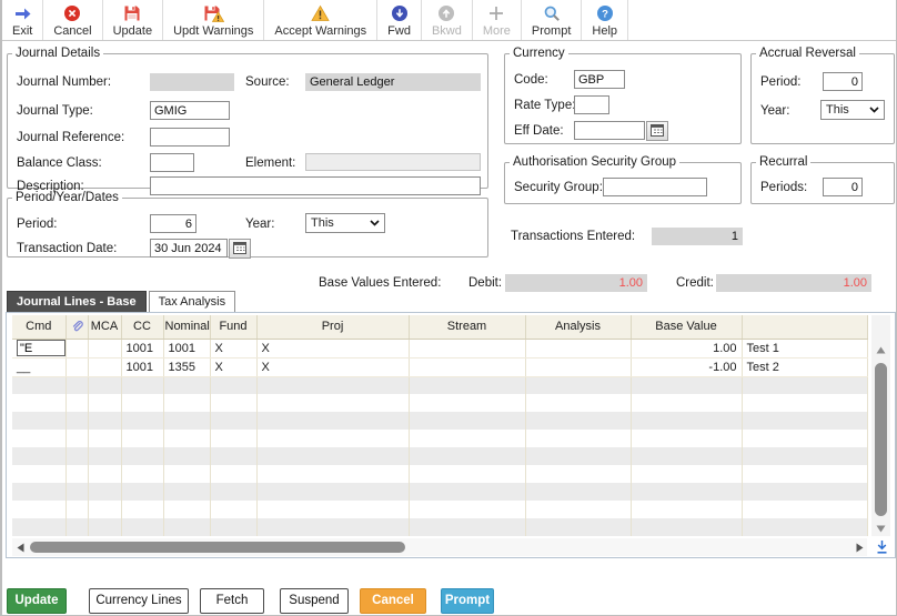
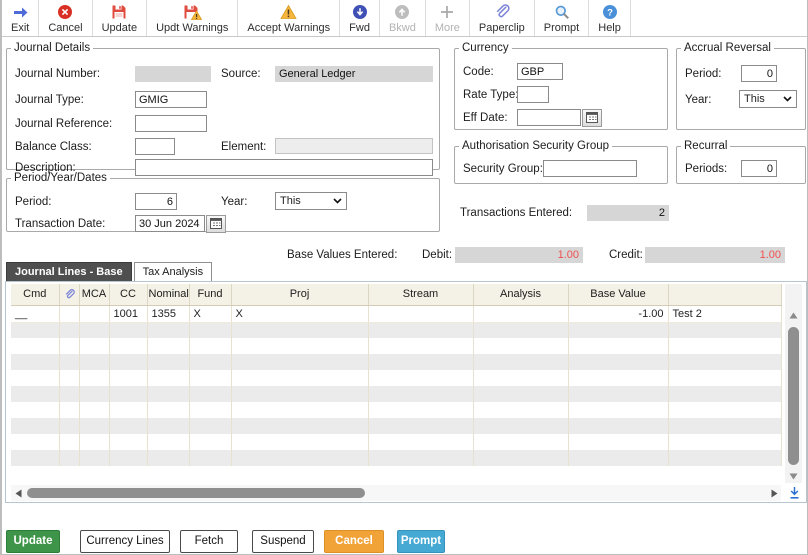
  Exit
  Cancel
  Update
  Updt Warnings
  Accept Warnings
  Fwd
  Bkwd
  More
+ Paperclip
  Prompt
  ?
  Help
  Journal Details
  Journal Number:
  Source:
  General Ledger
  Journal Type:
  GMIG
  Journal Reference:
  Balance Class:
  Element:
  Description:
  Period/Year/Dates
  Period:
  6
  Year:
  This
  Transaction Date:
  30 Jun 2024
  Currency
  Code:
  GBP
  Rate Type
  Eff Date:
  Accrual Reversal
  Period:
  0
  Year:
  This
  Authorisation Security Group
  Security Group:
  Recurral
  Periods:
  0
  Transactions Entered:
- 1
+ 2
  Base Values Entered:
  Debit:
  1.00
  Credit:
  1.00
  Journal Lines - Base
  Tax Analysis
  Cmd		MCA	CC	Nominal	Fund	Proj	Stream	Analysis	Base Value
- "E			1001	1001	X	X			1.00	Test 1
  __			1001	1355	X	X			-1.00	Test 2
  Update
  Currency Lines
  Fetch
  Suspend
  Cancel
  Prompt
